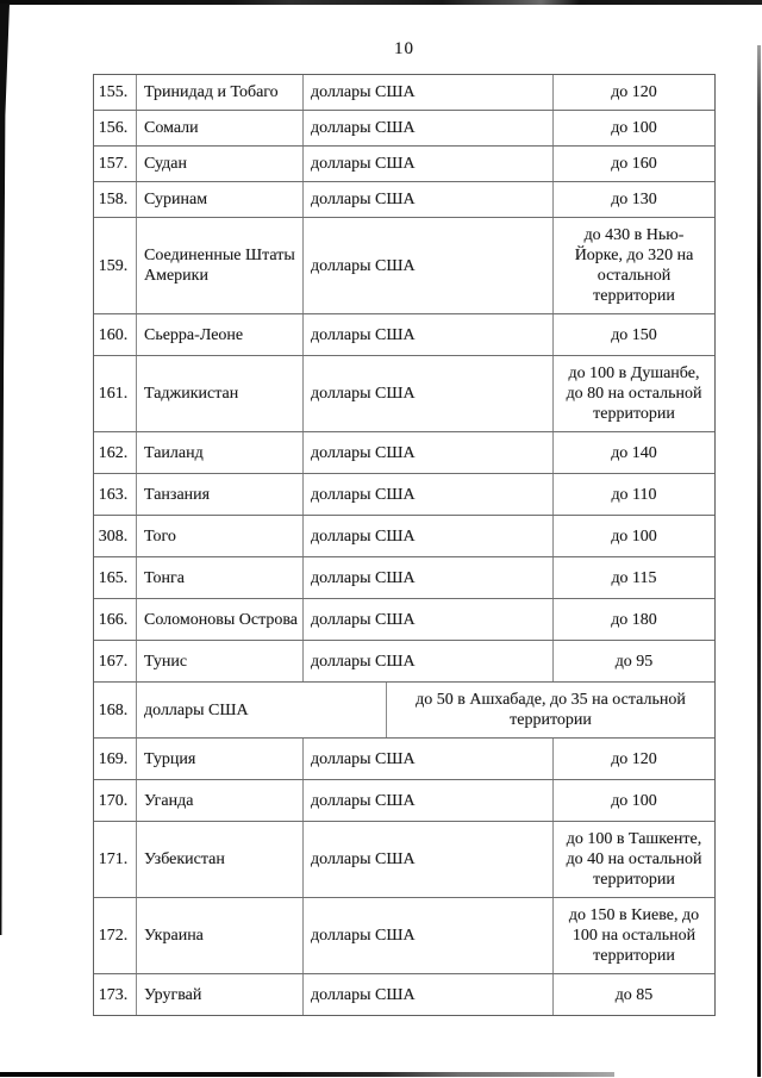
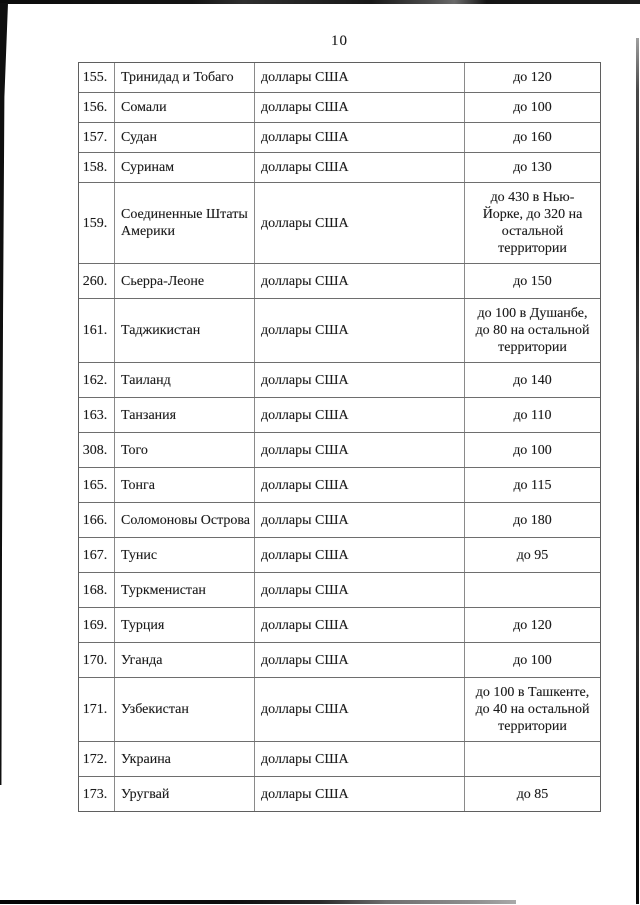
  10
  155.
  Тринидад и Тобаго
  доллары США
  до 120
  156.
  Сомали
  доллары США
  до 100
  157.
  Судан
  доллары США
  до 160
  158.
  Суринам
  доллары США
  до 130
  159.
  Соединенные Штаты Америки
  доллары США
  до 430 в Нью-Йорке, до 320 на остальной территории
- 160.
+ 260.
  Сьерра-Леоне
  доллары США
  до 150
  161.
  Таджикистан
  доллары США
  до 100 в Душанбе, до 80 на остальной территории
  162.
  Таиланд
  доллары США
  до 140
  163.
  Танзания
  доллары США
  до 110
  308.
  Того
  доллары США
  до 100
  165.
  Тонга
  доллары США
  до 115
  166.
  Соломоновы Острова
  доллары США
  до 180
  167.
  Тунис
  доллары США
  до 95
  168.
+ Туркменистан
  доллары США
- до 50 в Ашхабаде, до 35 на остальной территории
  169.
  Турция
  доллары США
  до 120
  170.
  Уганда
  доллары США
  до 100
  171.
  Узбекистан
  доллары США
  до 100 в Ташкенте, до 40 на остальной территории
  172.
  Украина
  доллары США
- до 150 в Киеве, до 100 на остальной территории
  173.
  Уругвай
  доллары США
  до 85
